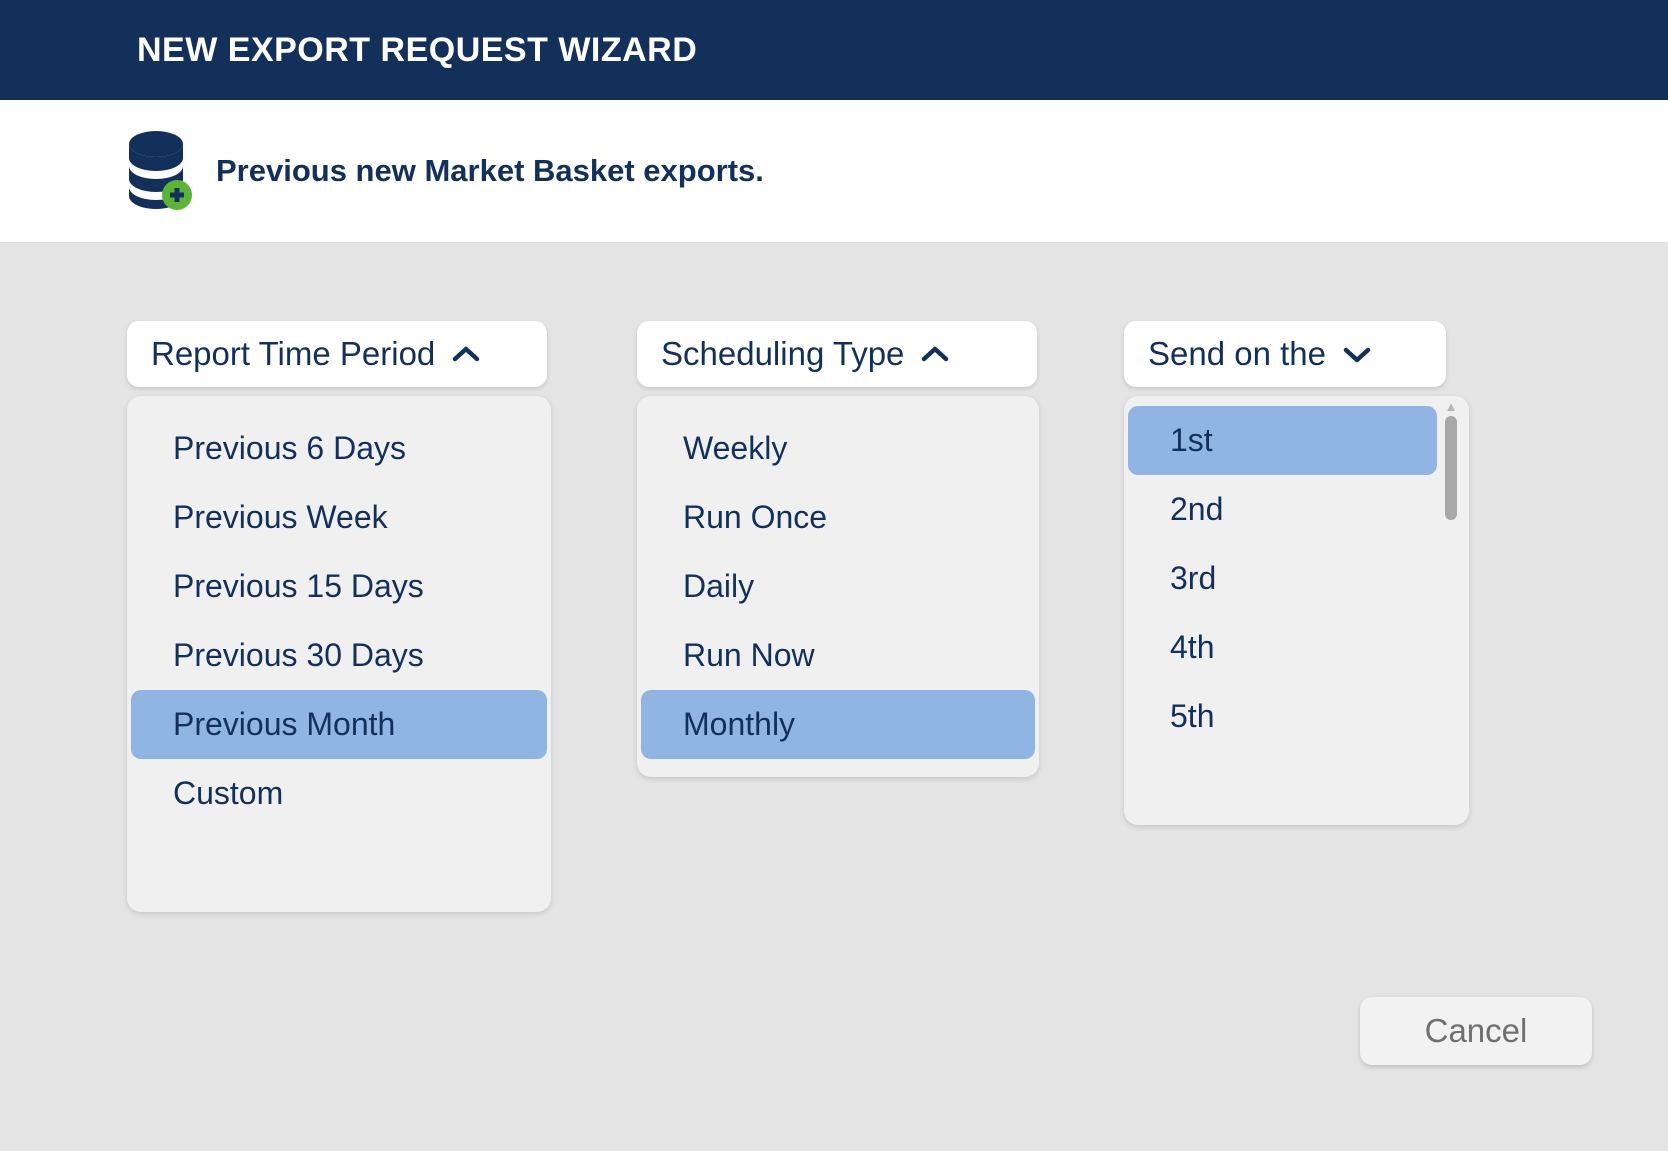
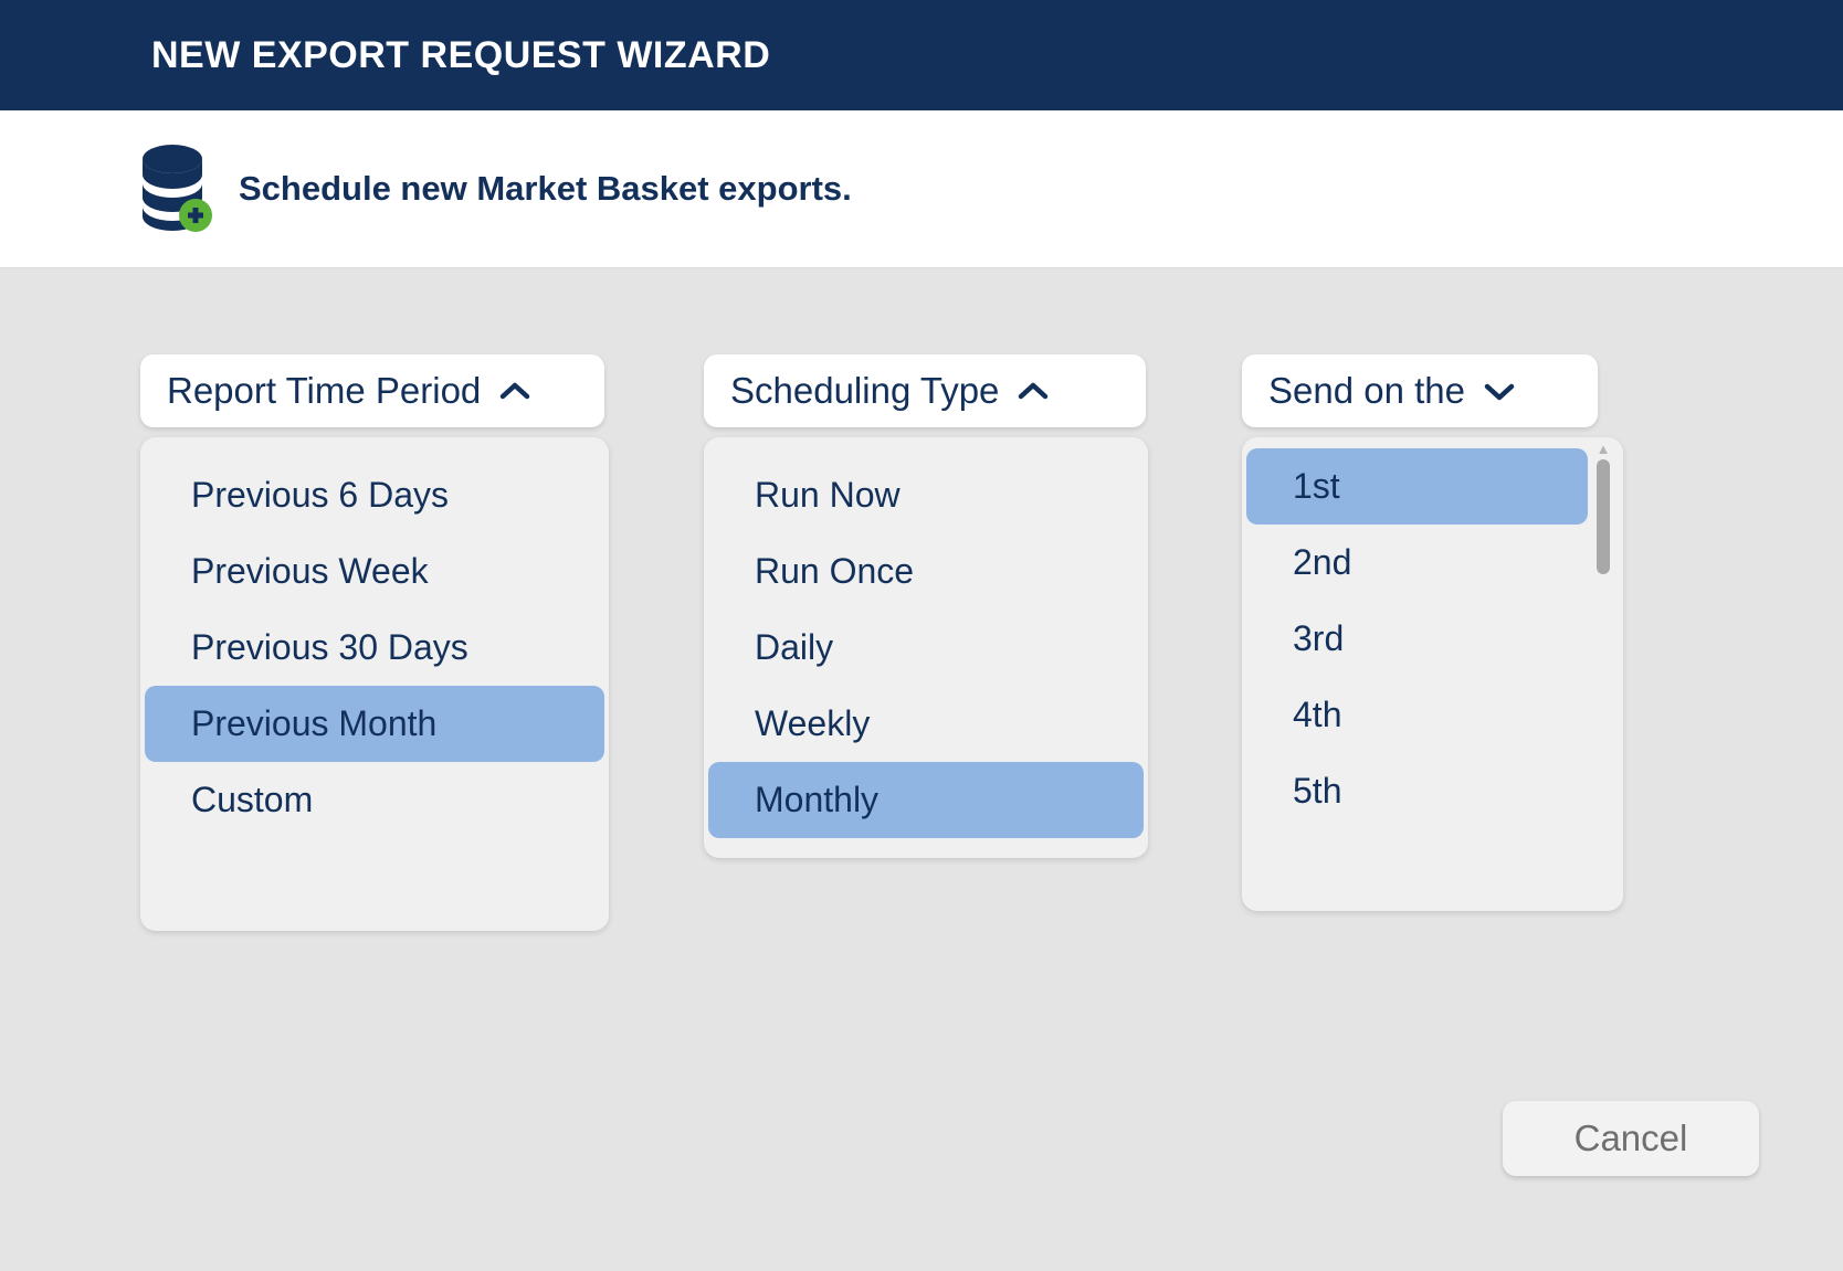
  NEW EXPORT REQUEST WIZARD
- Previous new Market Basket exports.
+ Schedule new Market Basket exports.
  Report Time Period
  Previous 6 Days
  Previous Week
- Previous 15 Days
  Previous 30 Days
  Previous Month
  Custom
  Scheduling Type
- Weekly
+ Run Now
  Run Once
  Daily
- Run Now
+ Weekly
  Monthly
  Send on the
  1st
  2nd
  3rd
  4th
  5th
  ▲
  Cancel
